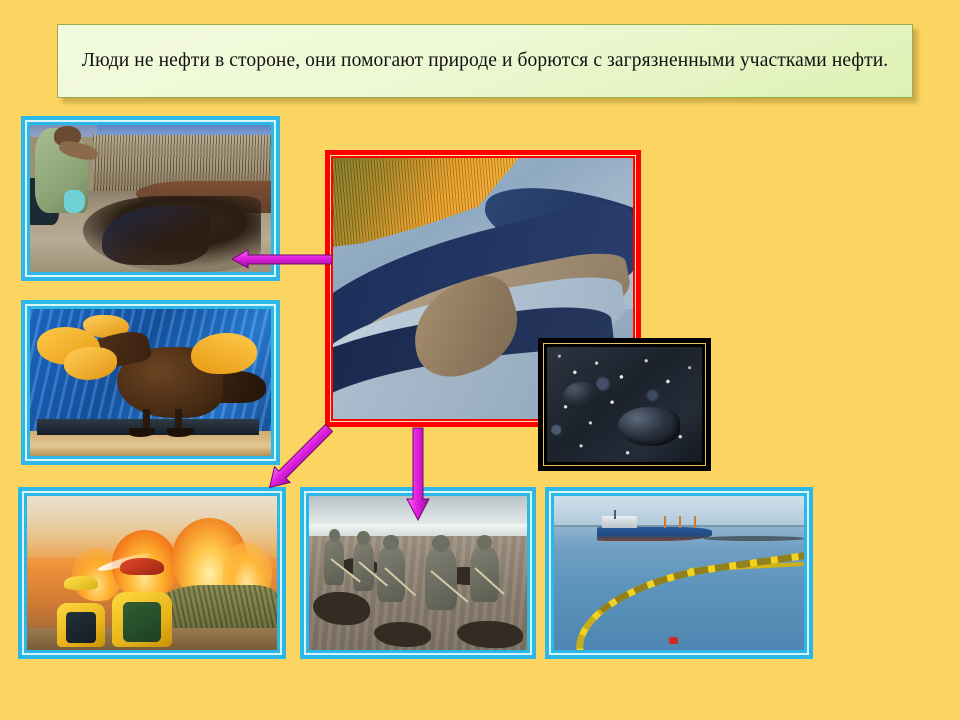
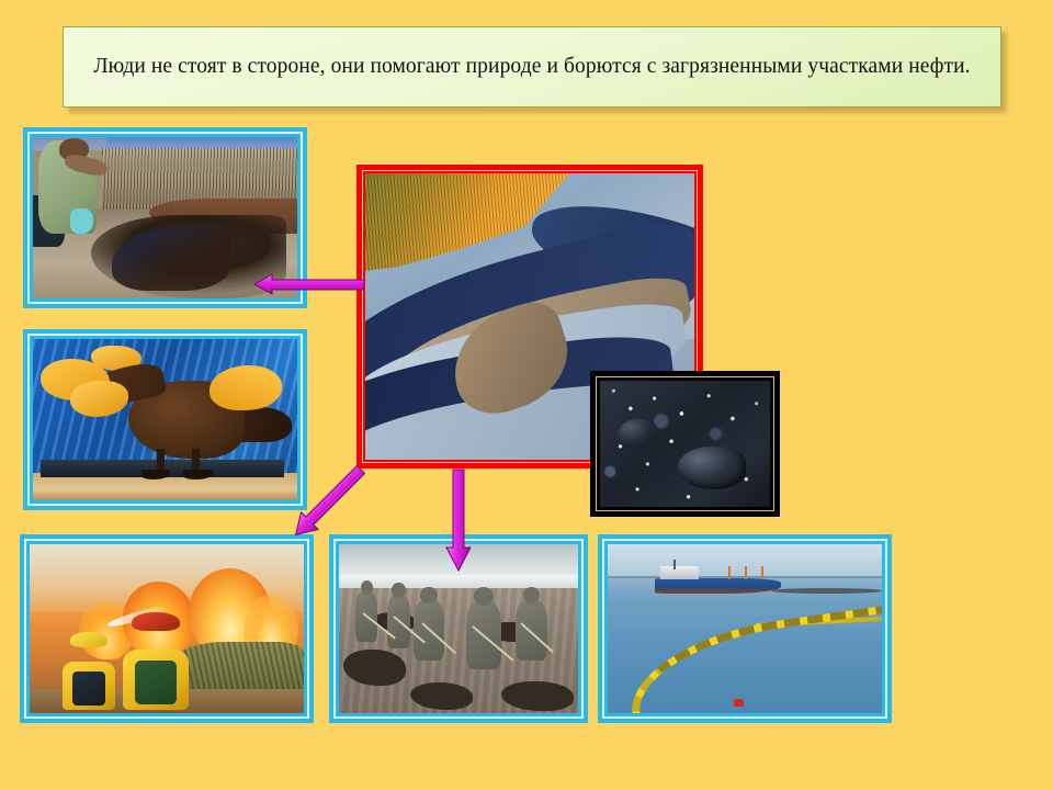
- Люди не нефти в стороне, они помогают природе и борются с загрязненными участками нефти.
+ Люди не стоят в стороне, они помогают природе и борются с загрязненными участками нефти.
